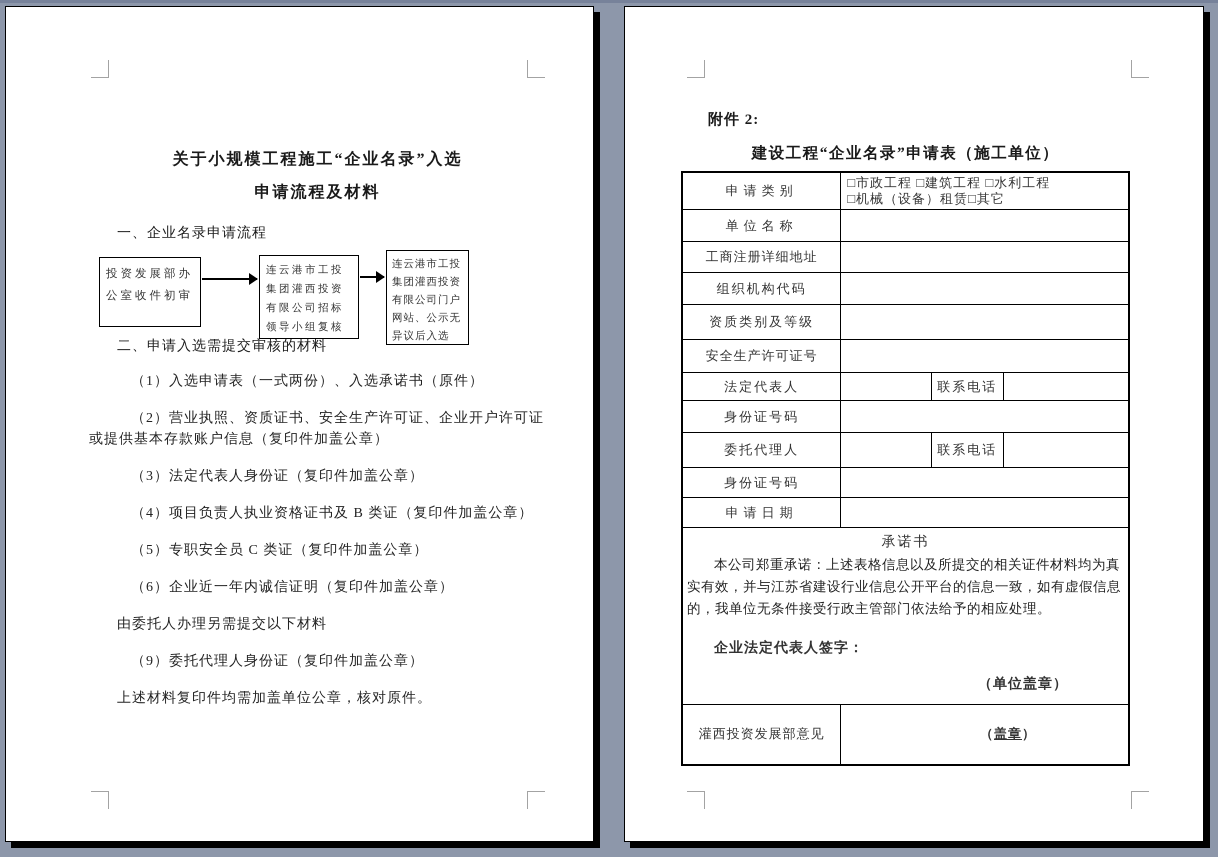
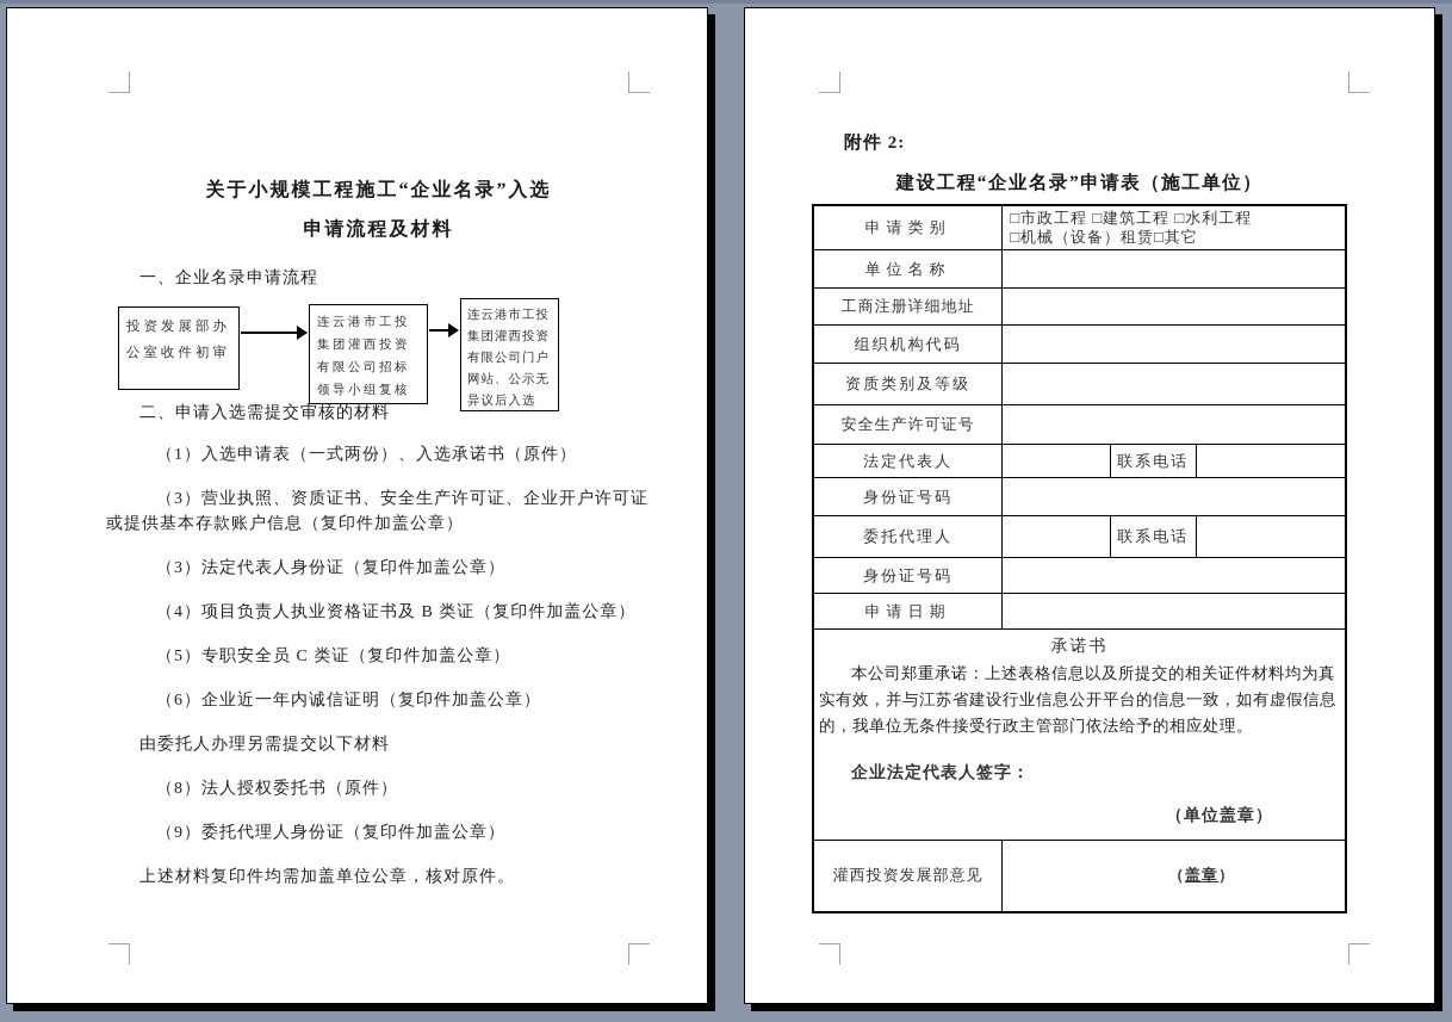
  关于小规模工程施工“企业名录”入选
  申请流程及材料
  一、企业名录申请流程
  投资发展部办公室收件初审
  连云港市工投集团灌西投资有限公司招标领导小组复核
  连云港市工投集团灌西投资有限公司门户网站、公示无异议后入选
  二、申请入选需提交审核的材料
  （1）入选申请表（一式两份）、入选承诺书（原件）
- （2）营业执照、资质证书、安全生产许可证、企业开户许可证或提供基本存款账户信息（复印件加盖公章）
+ （3）营业执照、资质证书、安全生产许可证、企业开户许可证或提供基本存款账户信息（复印件加盖公章）
  （3）法定代表人身份证（复印件加盖公章）
  （4）项目负责人执业资格证书及 B 类证（复印件加盖公章）
  （5）专职安全员 C 类证（复印件加盖公章）
  （6）企业近一年内诚信证明（复印件加盖公章）
  由委托人办理另需提交以下材料
+ （8）法人授权委托书（原件）
  （9）委托代理人身份证（复印件加盖公章）
  上述材料复印件均需加盖单位公章，核对原件。
  附件 2:
  建设工程“企业名录”申请表（施工单位）
  申请类别	□市政工程 □建筑工程 □水利工程 □机械（设备）租赁□其它
  单位名称
  工商注册详细地址
  组织机构代码
  资质类别及等级
  安全生产许可证号
  法定代表人		联系电话
  身份证号码
  委托代理人		联系电话
  身份证号码
  申请日期
  承诺书 本公司郑重承诺：上述表格信息以及所提交的相关证件材料均为真实有效，并与江苏省建设行业信息公开平台的信息一致，如有虚假信息的，我单位无条件接受行政主管部门依法给予的相应处理。 企业法定代表人签字： （单位盖章）
  灌西投资发展部意见	（盖章）
